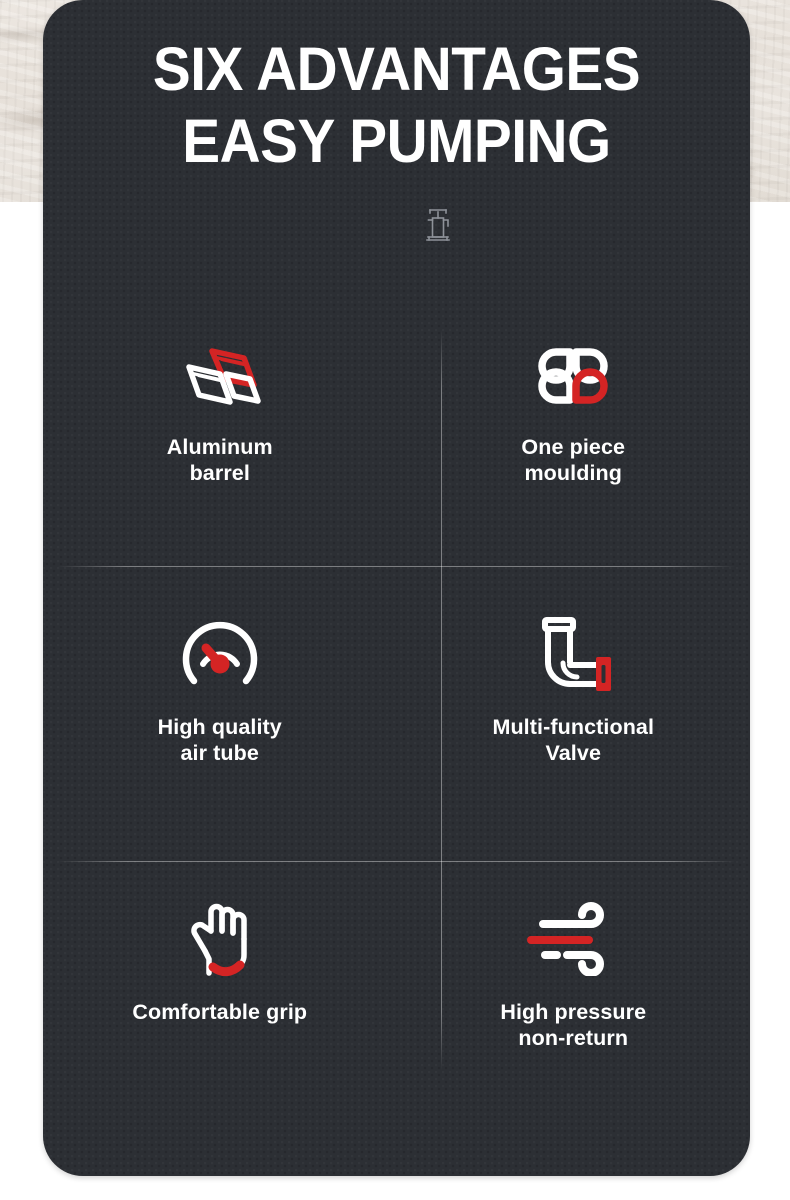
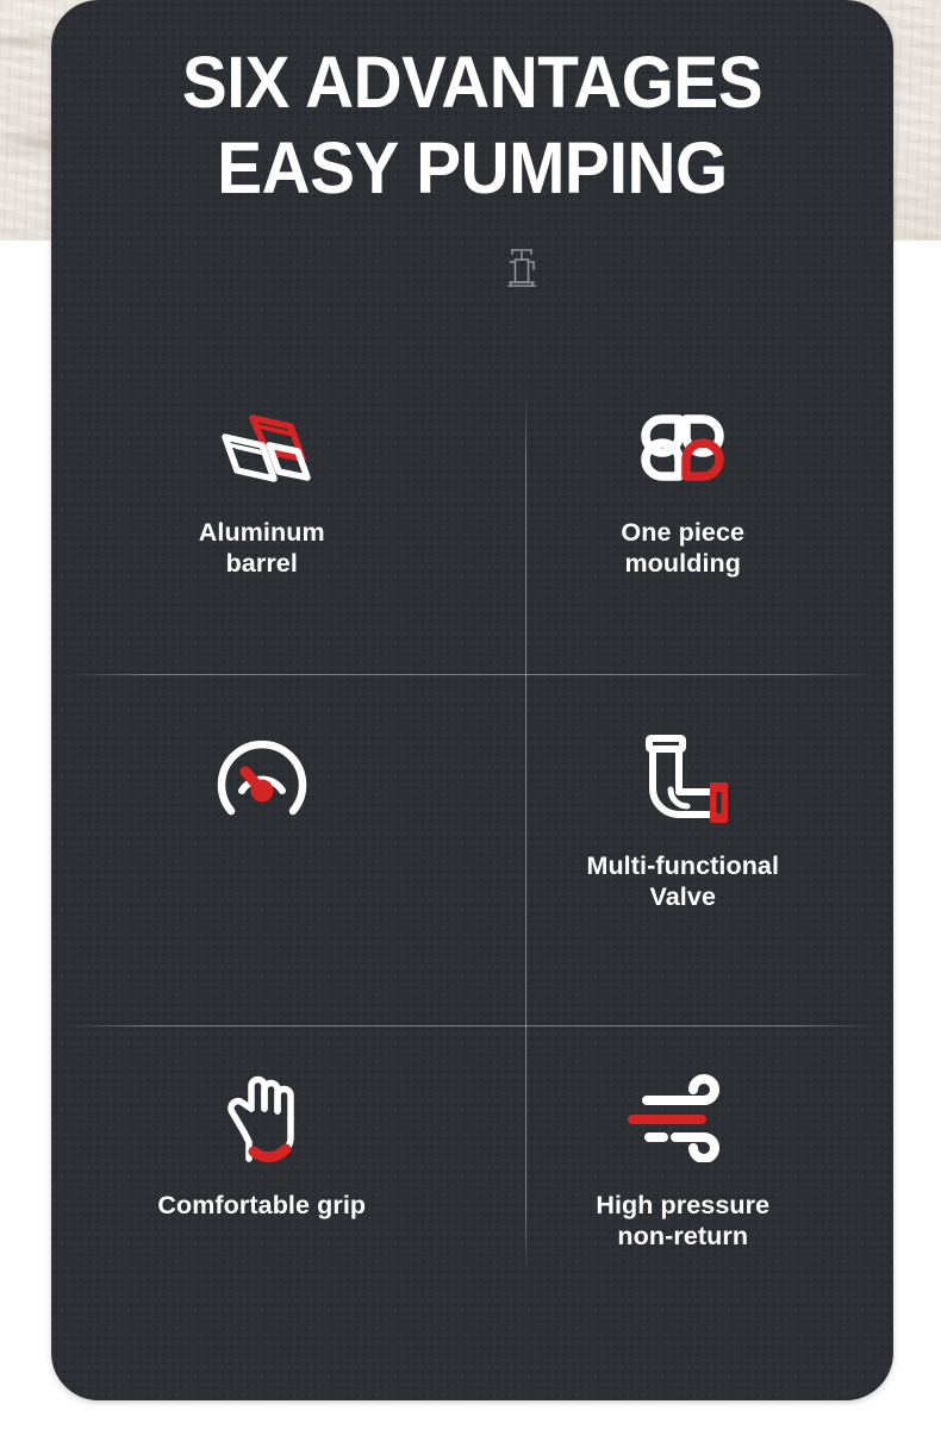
  SIX ADVANTAGES
  EASY PUMPING
  Aluminum
  barrel
  One piece
  moulding
- High quality
- air tube
  Multi-functional
  Valve
  Comfortable grip
  High pressure
  non-return
